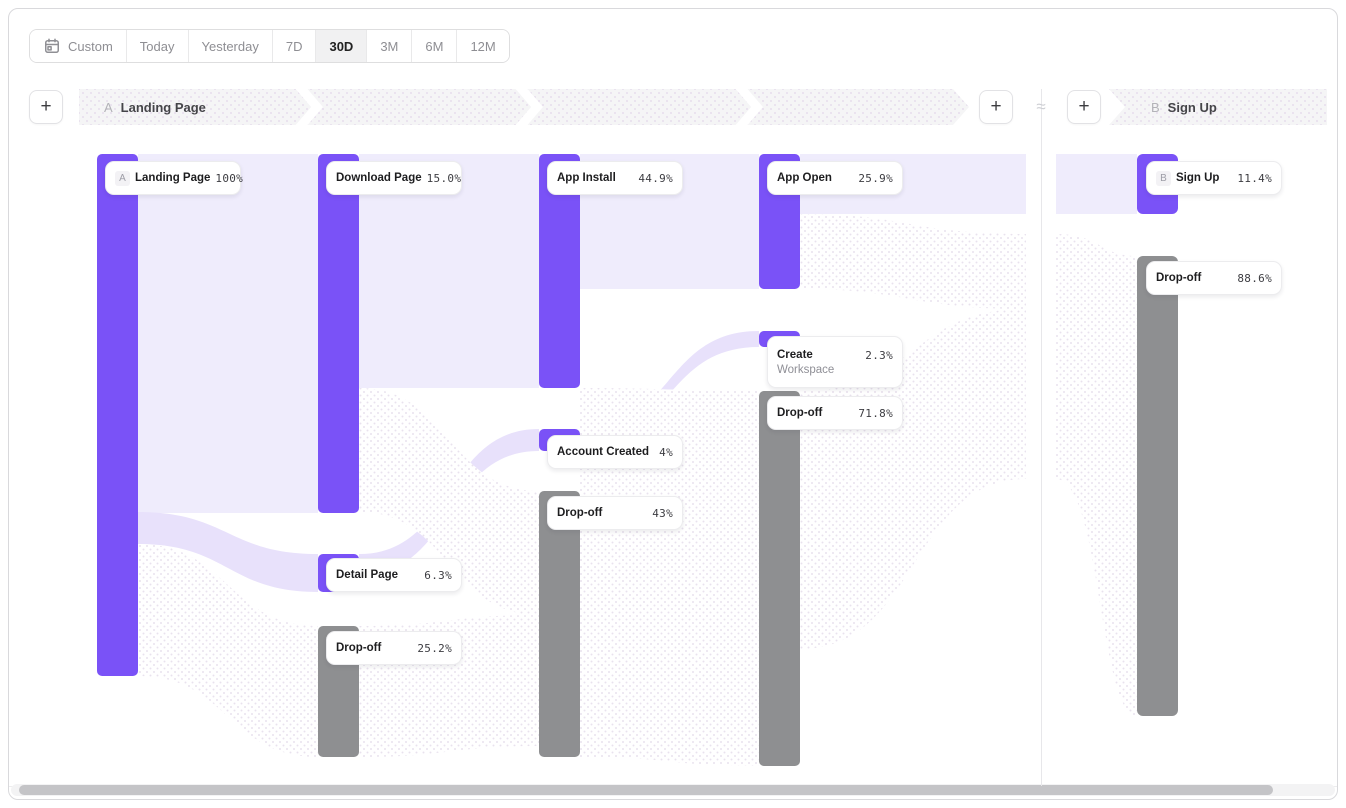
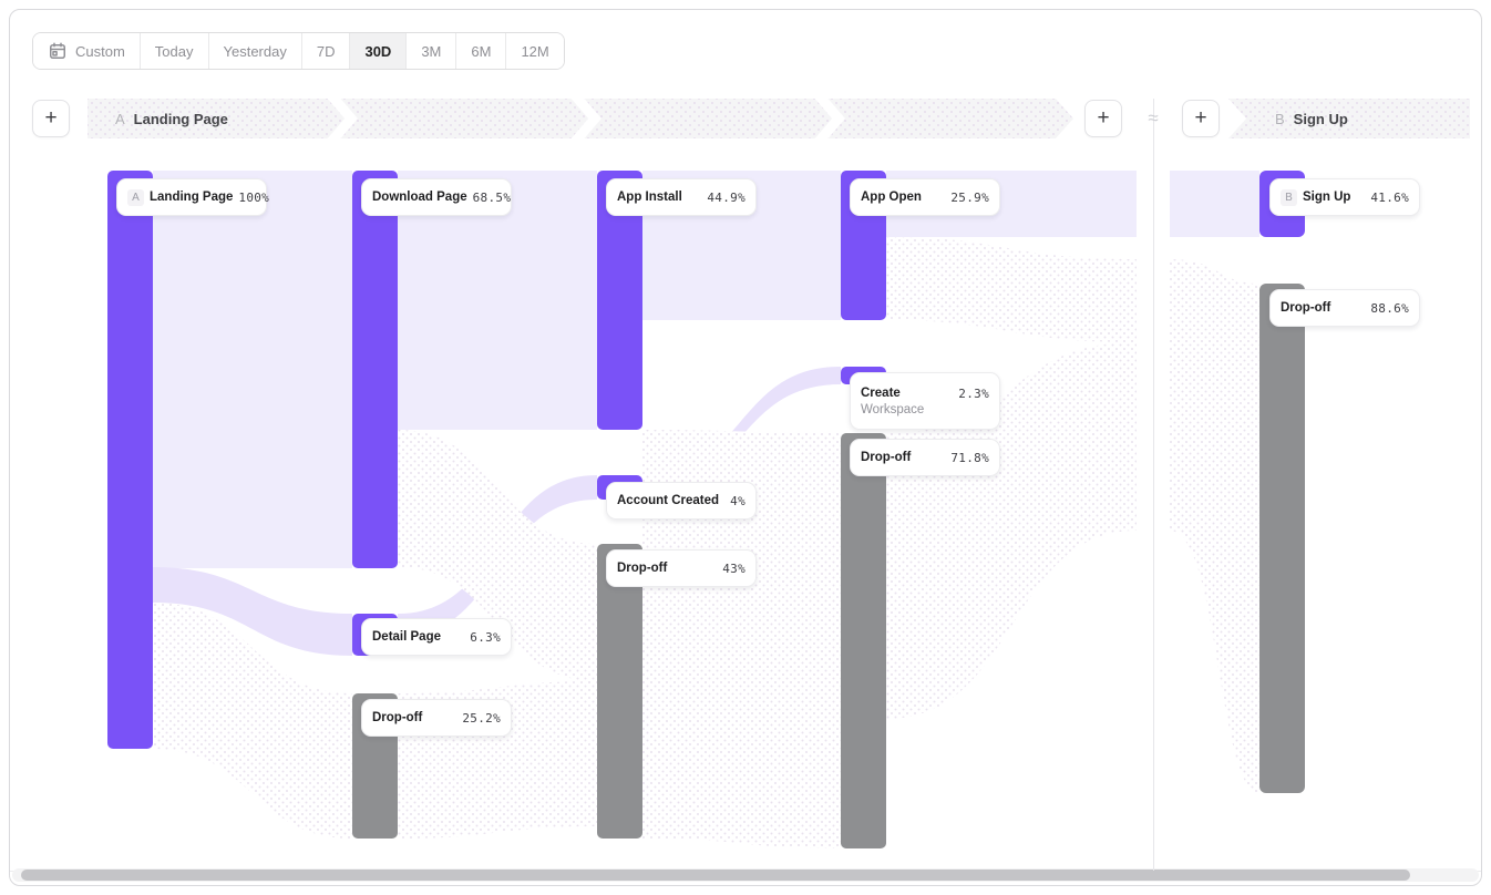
  Custom
  Today
  Yesterday
  7D
  30D
  3M
  6M
  12M
  +
  A
  Landing Page
  +
  ≈
  +
  B
  Sign Up
  A
  Landing Page
  100%
  Download Page
- 15.0%
+ 68.5%
  App Install
  44.9%
  App Open
  25.9%
  Create
  2.3%
  Workspace
  Drop-off
  71.8%
  Account Created
  4%
  Drop-off
  43%
  Detail Page
  6.3%
  Drop-off
  25.2%
  B
  Sign Up
- 11.4%
+ 41.6%
  Drop-off
  88.6%
